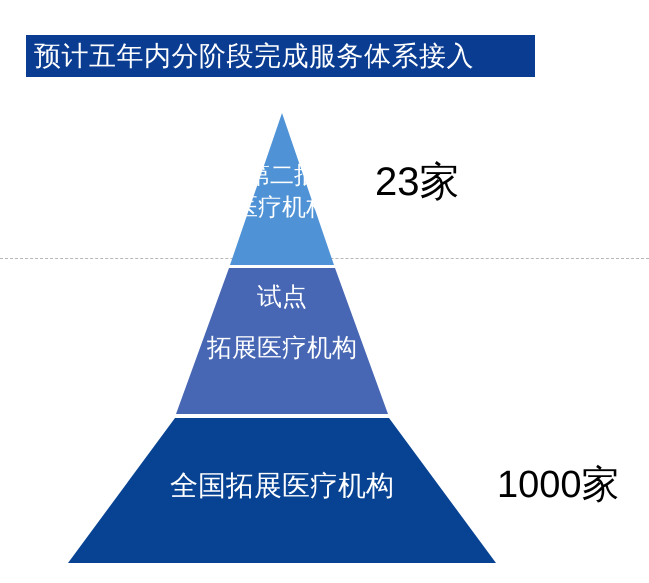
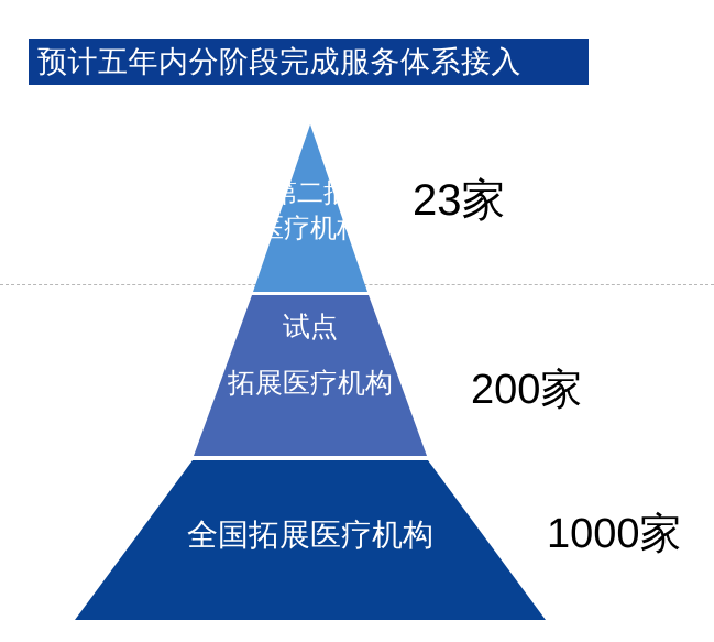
  预计五年内分阶段完成服务体系接入
  第二批
  医疗机构
  试点
  拓展医疗机构
  全国拓展医疗机构
  23家
+ 200家
  1000家
